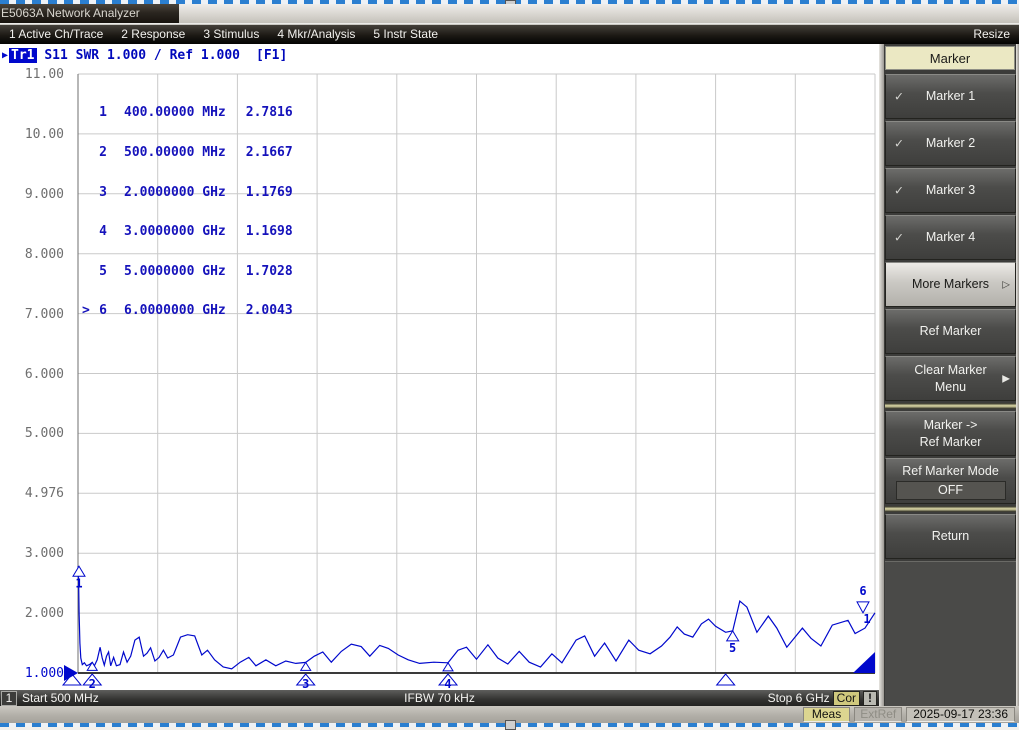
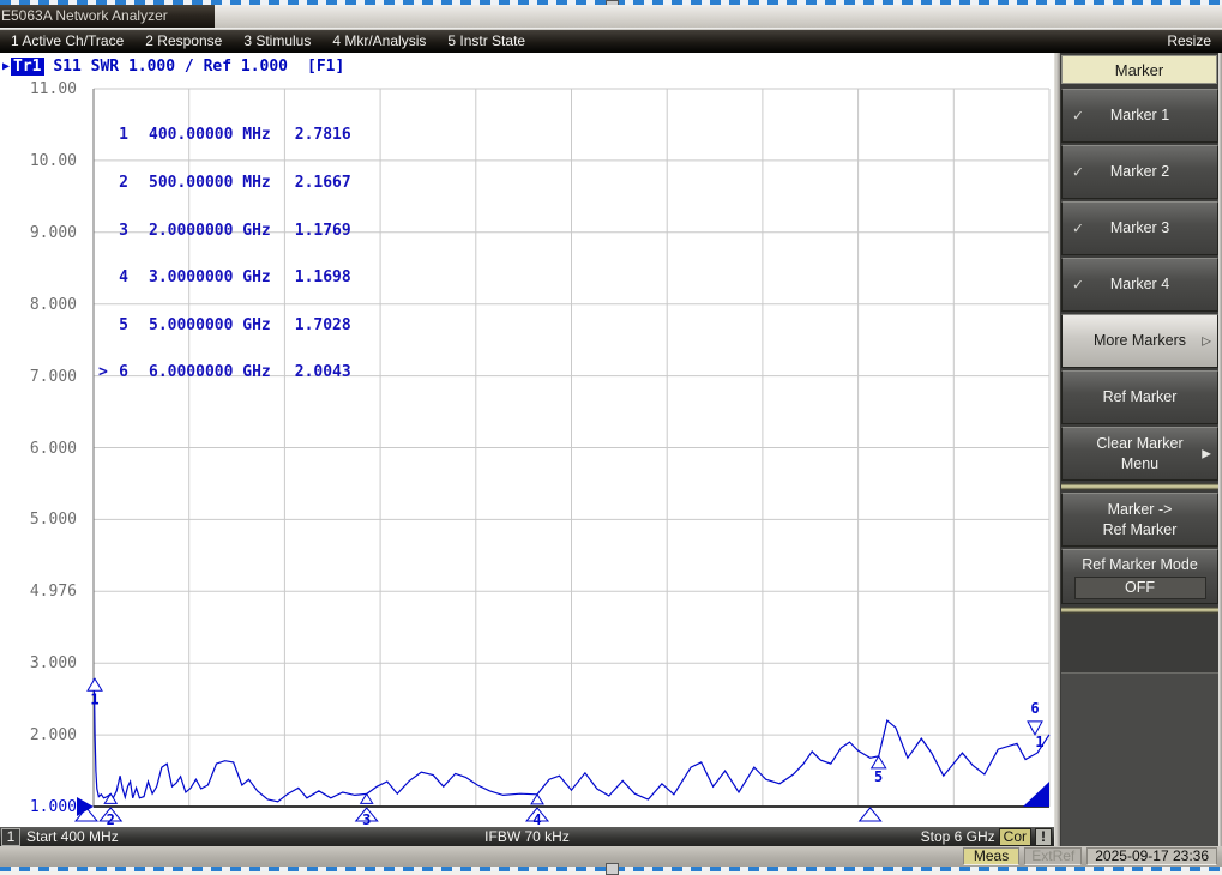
  E5063A Network Analyzer
  1 Active Ch/Trace
  2 Response
  3 Stimulus
  4 Mkr/Analysis
  5 Instr State
  Resize
  ▶
  Tr1
  S11 SWR 1.000 / Ref 1.000
  [F1]
  11.00
  10.00
  9.000
  8.000
  7.000
  6.000
  5.000
  4.976
  3.000
  2.000
  1.000
  1
  2
  3
  4
  5
  6
  1
  1 400.00000 MHz 2.7816
  2 500.00000 MHz 2.1667
  3 2.0000000 GHz 1.1769
  4 3.0000000 GHz 1.1698
  5 5.0000000 GHz 1.7028
  > 6 6.0000000 GHz 2.0043
  1
- Start 500 MHz
+ Start 400 MHz
  IFBW 70 kHz
  Stop 6 GHz
  Cor
  !
  Marker
  ✓
  Marker 1
  ✓
  Marker 2
  ✓
  Marker 3
  ✓
  Marker 4
  More Markers
  ▷
  Ref Marker
  Clear Marker
  Menu
  ▶
  Marker ->
  Ref Marker
  Ref Marker Mode
  OFF
- Return
  Meas
  ExtRef
  2025-09-17 23:36
